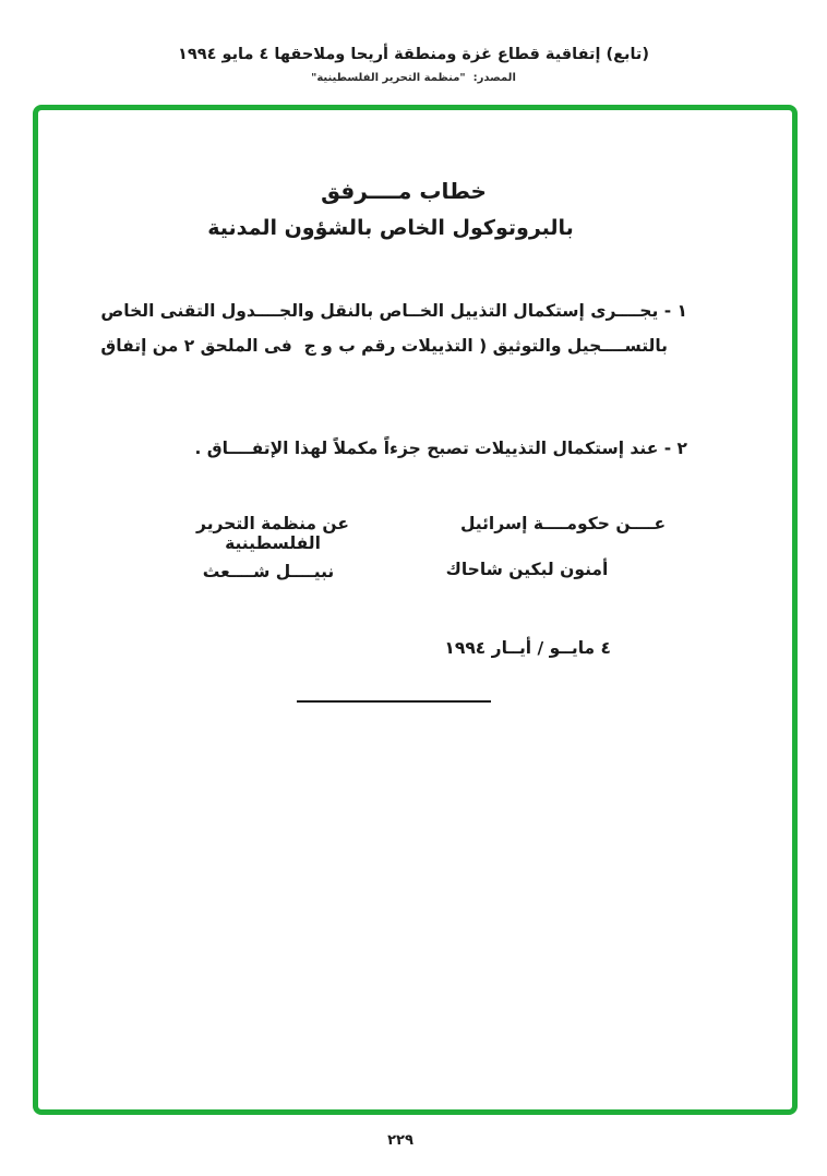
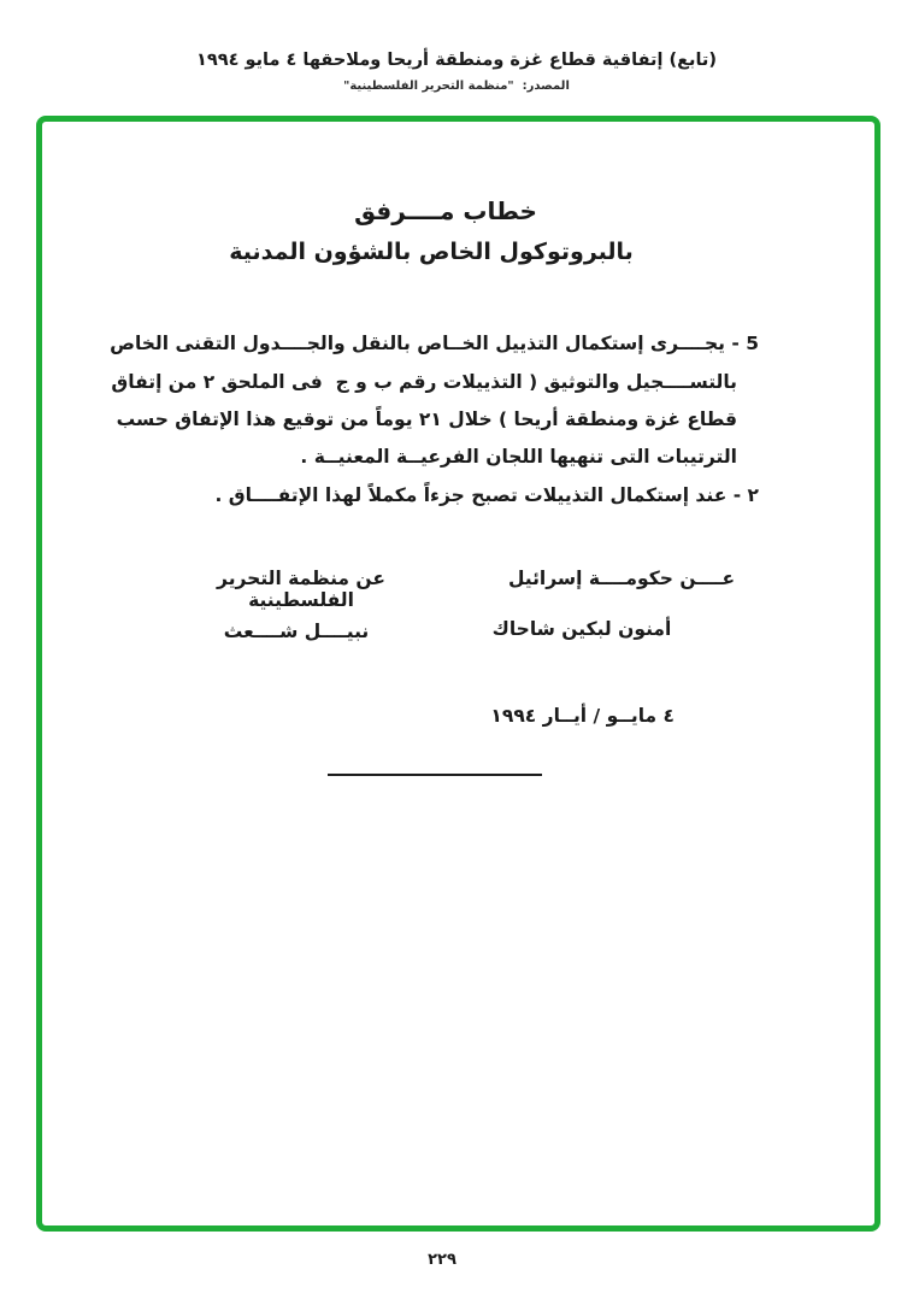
  (تابع) إتفاقية قطاع غزة ومنطقة أريحا وملاحقها ٤ مايو ١٩٩٤
  المصدر: "منظمة التحرير الفلسطينية"
  خطاب مــــرفق
  بالبروتوكول الخاص بالشؤون المدنية
- ١ - يجــــرى إستكمال التذييل الخــاص بالنقل والجــــدول التقنى الخاص
+ 5 - يجــــرى إستكمال التذييل الخــاص بالنقل والجــــدول التقنى الخاص
  بالتســــجيل والتوثيق ( التذييلات رقم ب و ج فى الملحق ٢ من إتفاق
+ قطاع غزة ومنطقة أريحا ) خلال ٢١ يوماً من توقيع هذا الإتفاق حسب
+ الترتيبات التى تنهيها اللجان الفرعيــة المعنيــة .
  ٢ - عند إستكمال التذييلات تصبح جزءاً مكملاً لهذا الإتفــــاق .
  عــــن حكومــــة إسرائيل
  أمنون لبكين شاحاك
  عن منظمة التحرير الفلسطينية
  نبيــــل شــــعث
  ٤ مايــو / أيــار ١٩٩٤
  ٢٢٩
